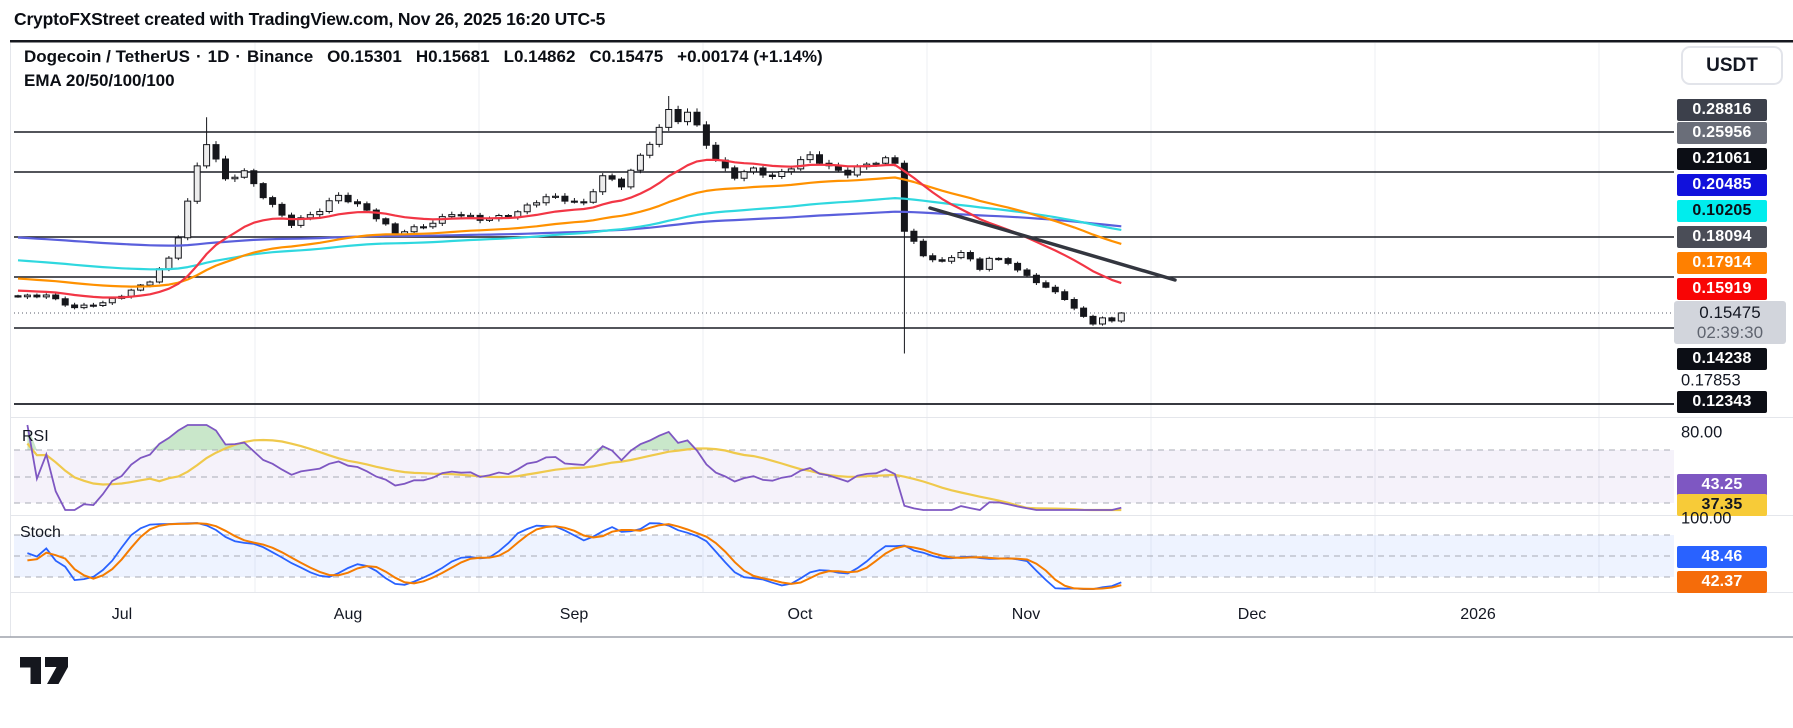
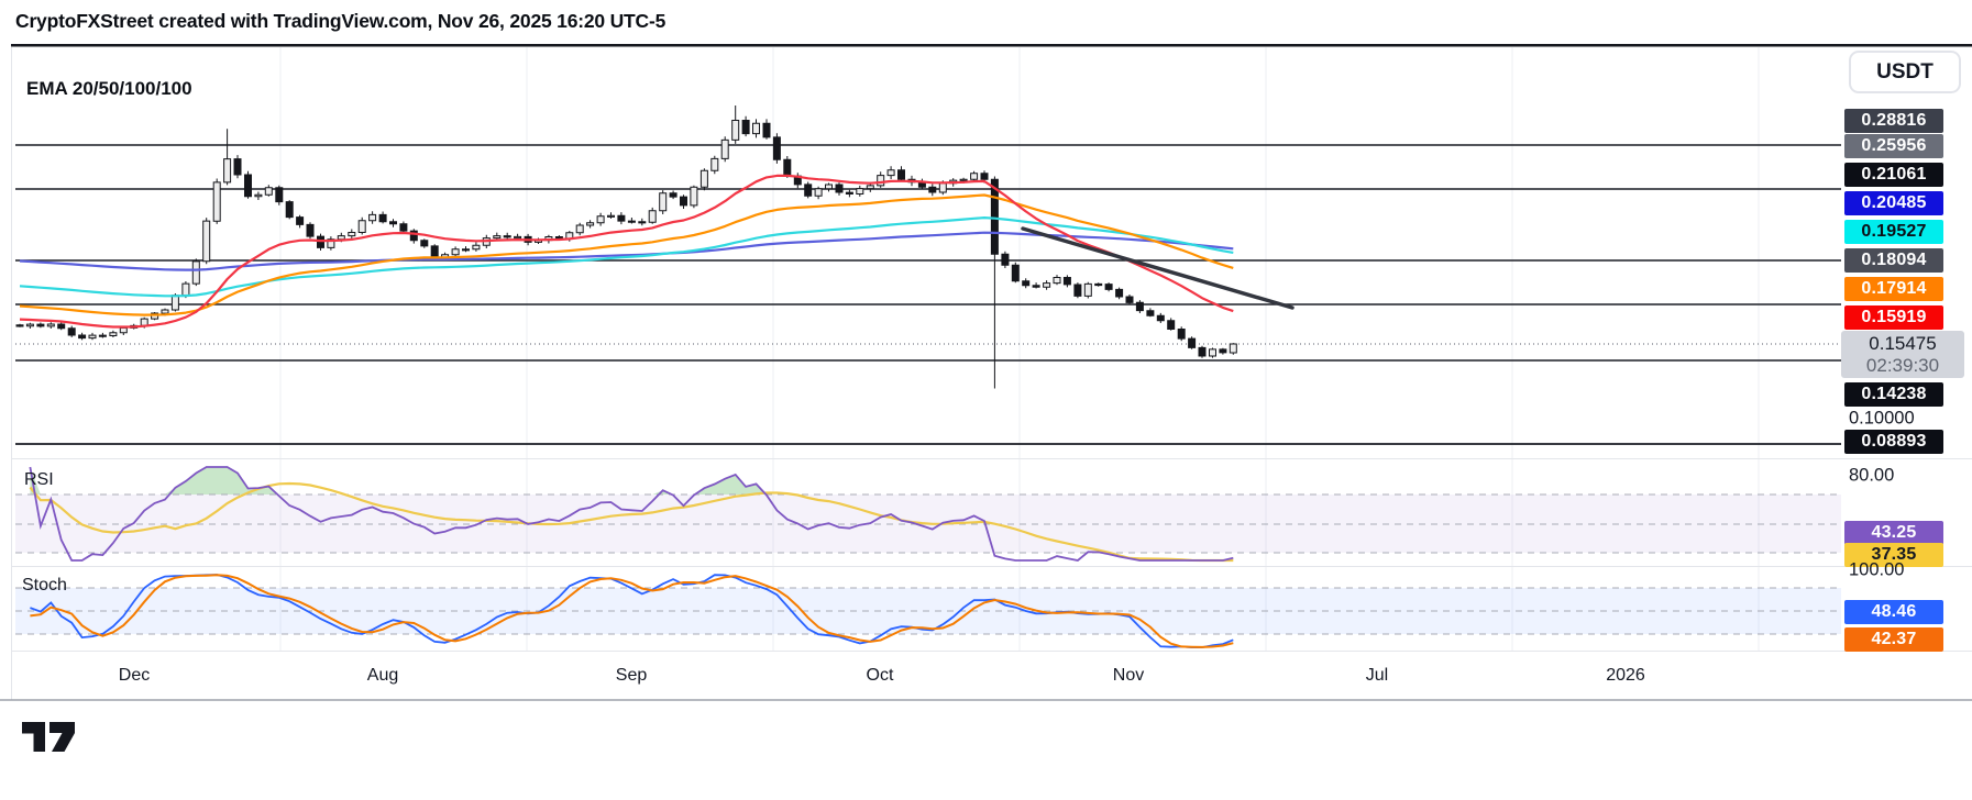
  CryptoFXStreet created with TradingView.com, Nov 26, 2025 16:20 UTC-5
- Dogecoin / TetherUS · 1D · Binance O0.15301 H0.15681 L0.14862 C0.15475 +0.00174 (+1.14%)
  EMA 20/50/100/100
  USDT
  0.15475
  02:39:30
  RSI
  Stoch
  0.28816
  0.25956
  0.21061
  0.20485
- 0.10205
+ 0.19527
  0.18094
  0.17914
  0.15919
  0.14238
- 0.12343
+ 0.08893
  43.25
  37.35
  48.46
  42.37
- 0.17853
+ 0.10000
  80.00
  100.00
- Jul
+ Dec
  Aug
  Sep
  Oct
  Nov
- Dec
+ Jul
  2026
